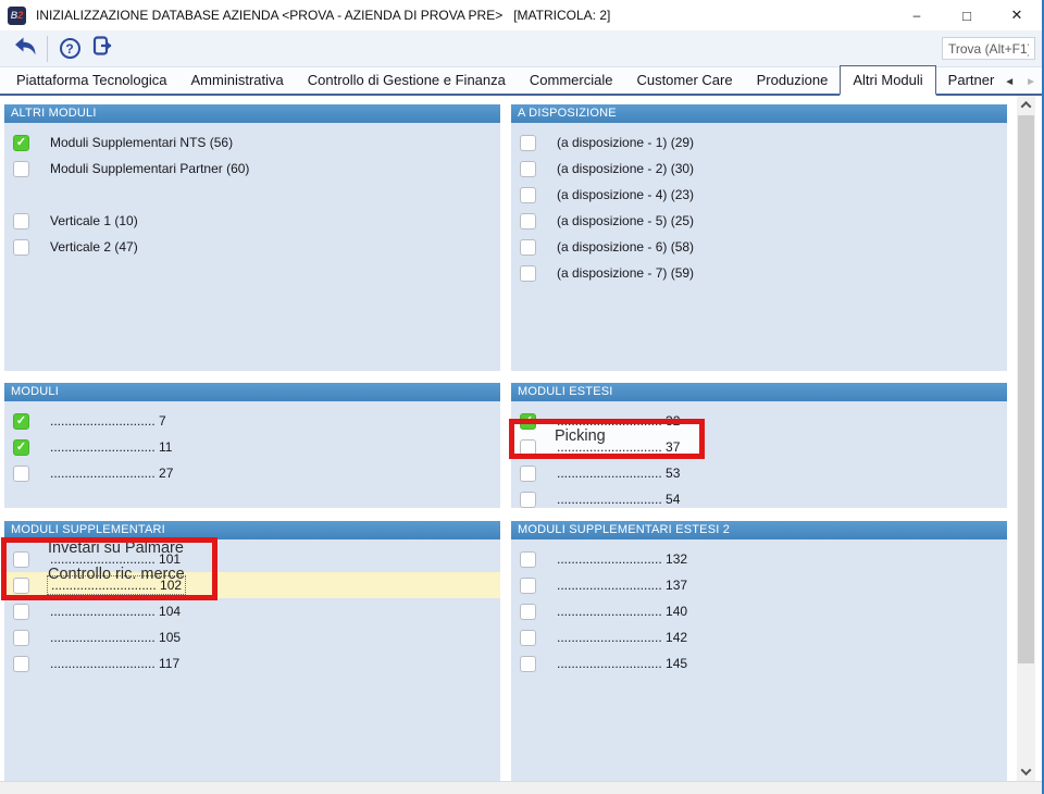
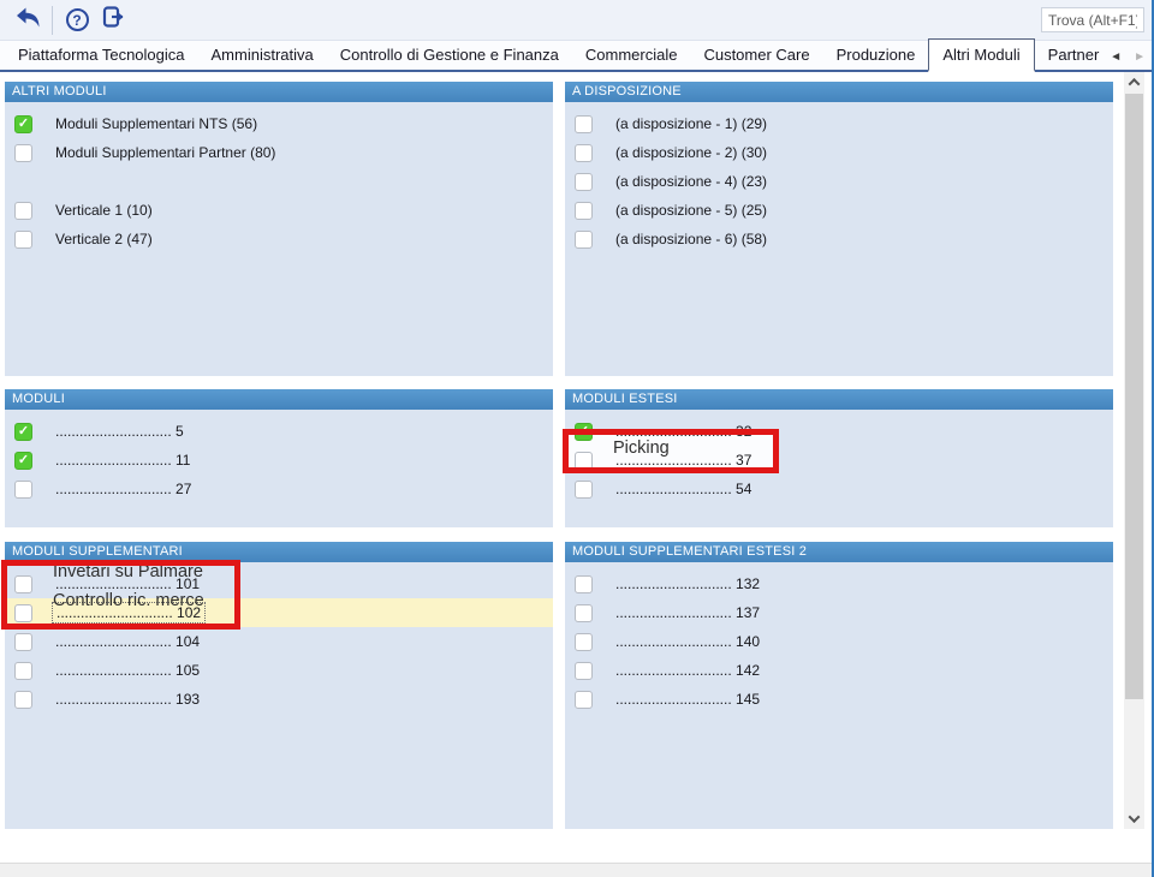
- B
- 2
- INIZIALIZZAZIONE DATABASE AZIENDA <PROVA - AZIENDA DI PROVA PRE> [MATRICOLA: 2]
- –
- □
- ✕
  ?
  Trova (Alt+F1
  Piattaforma Tecnologica
  Amministrativa
  Controllo di Gestione e Finanza
  Commerciale
  Customer Care
  Produzione
  Altri Moduli
  Partner
  ◄
  ►
  ALTRI MODULI
  ✓
  Moduli Supplementari NTS (56)
- Moduli Supplementari Partner (60)
+ Moduli Supplementari Partner (80)
  Verticale 1 (10)
  Verticale 2 (47)
  A DISPOSIZIONE
  (a disposizione - 1) (29)
  (a disposizione - 2) (30)
  (a disposizione - 4) (23)
  (a disposizione - 5) (25)
  (a disposizione - 6) (58)
- (a disposizione - 7) (59)
  MODULI
  ✓
- ............................. 7
+ ............................. 5
  ✓
  ............................. 11
  ............................. 27
  MODULI ESTESI
  ✓
  ............................. 32
  ............................. 37
  Picking
- ............................. 53
  ............................. 54
  MODULI SUPPLEMENTARI
  ............................. 101
  Invetari su Palmare
  ............................. 102
  Controllo ric. merce
  ............................. 104
  ............................. 105
- ............................. 117
+ ............................. 193
  MODULI SUPPLEMENTARI ESTESI 2
  ............................. 132
  ............................. 137
  ............................. 140
  ............................. 142
  ............................. 145
